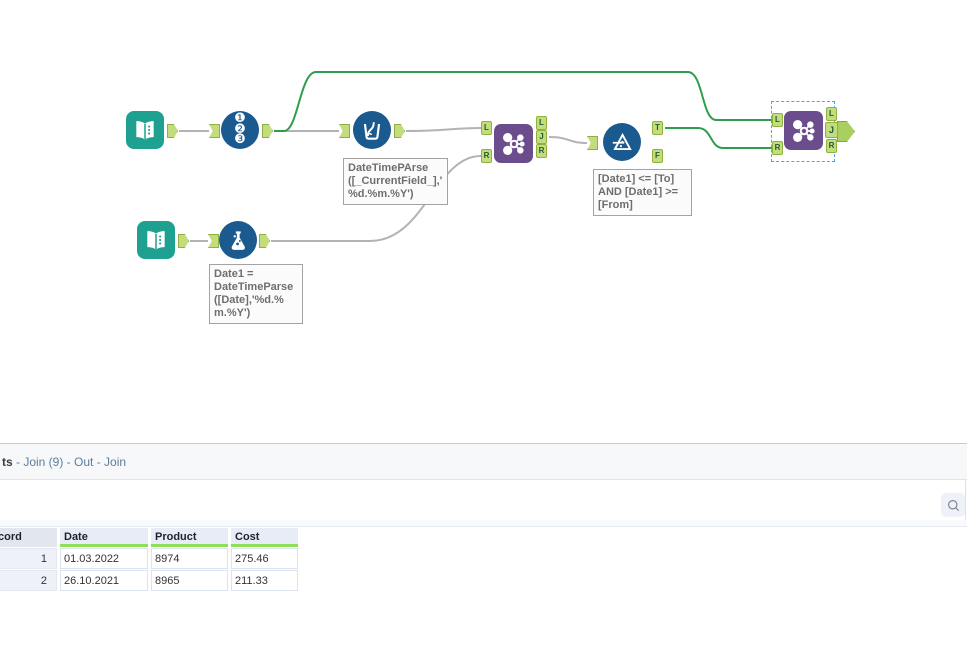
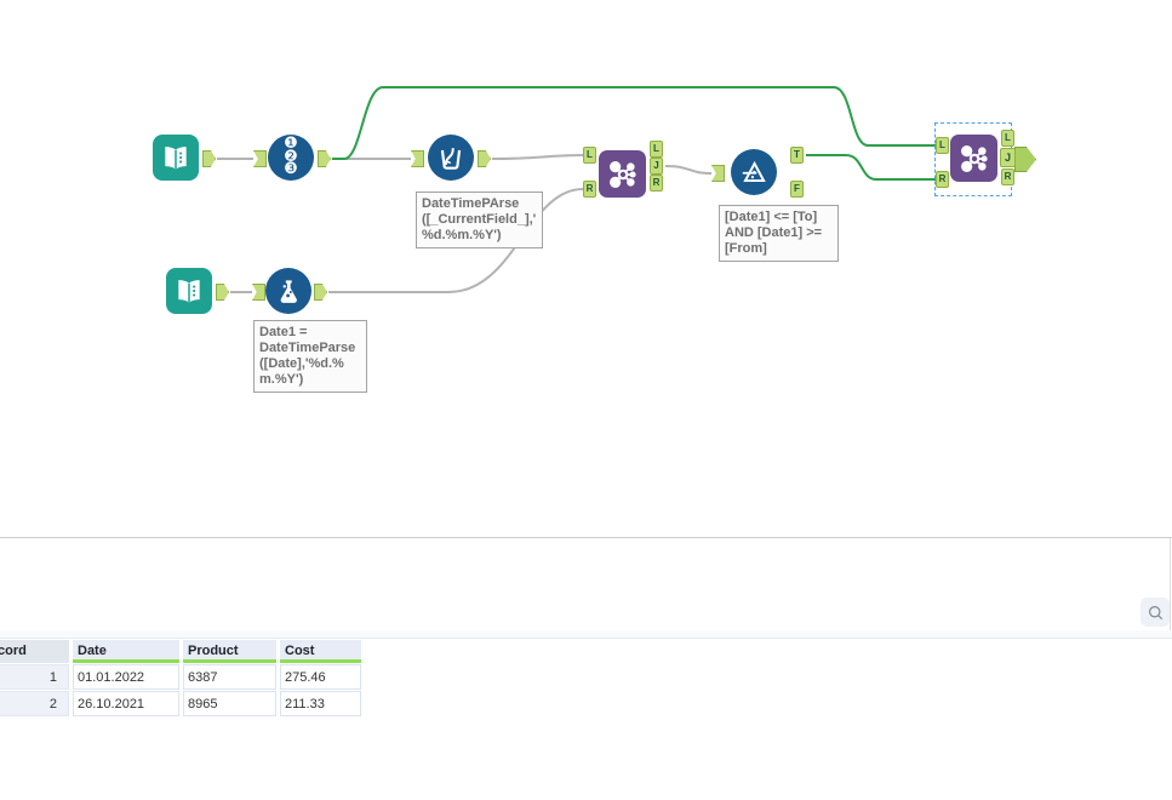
  ❶
  ❷
  ❸
  DateTimePArse
  ([_CurrentField_],'
  %d.%m.%Y')
  L
  R
  L
  J
  R
  T
  F
  [Date1] <= [To]
  AND [Date1] >=
  [From]
  L
  R
  L
  J
  R
  Date1 =
  DateTimeParse
  ([Date],'%d.%
  m.%Y')
- ts
- - Join (9) - Out - Join
  Date
  Product
  Cost
  1
- 01.03.2022
+ 01.01.2022
- 8974
+ 6387
  275.46
  2
  26.10.2021
  8965
  211.33
